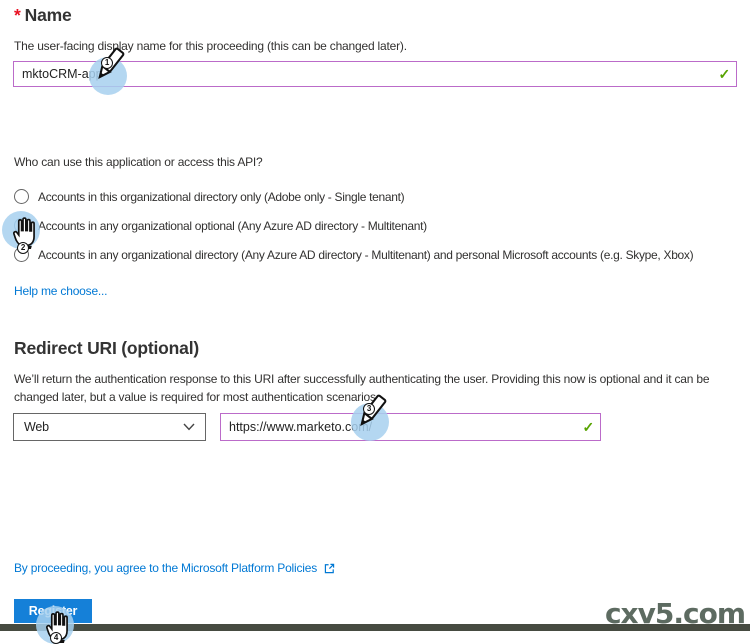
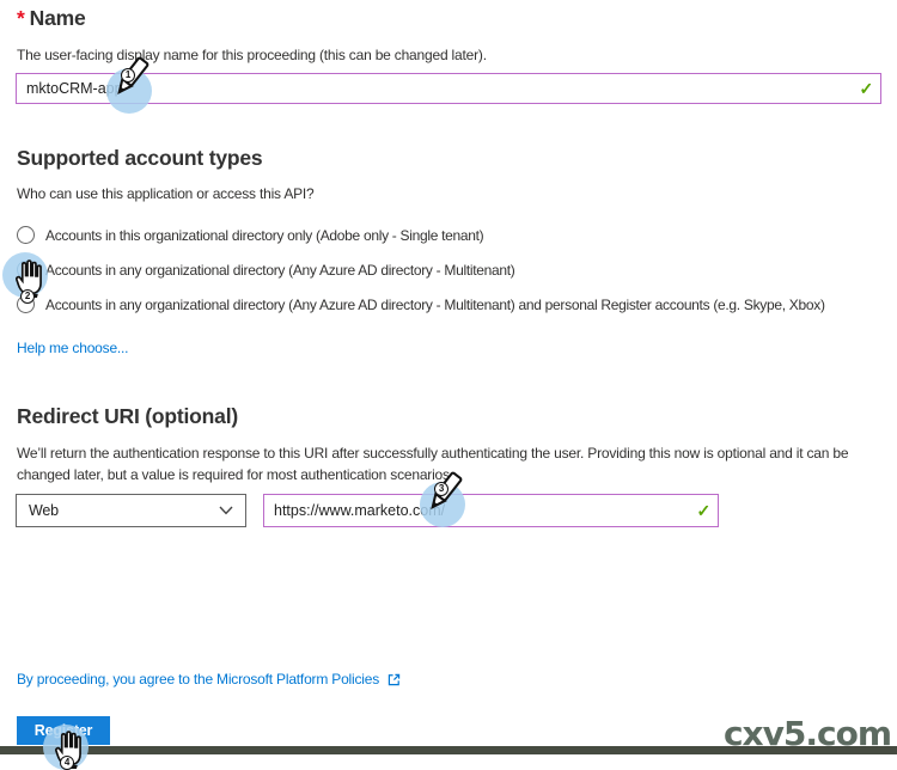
  * Name
  The user-facing display name for this proceeding (this can be changed later).
  mktoCRM-app
  ✓
+ Supported account types
  Who can use this application or access this API?
  Accounts in this organizational directory only (Adobe only - Single tenant)
- Accounts in any organizational optional (Any Azure AD directory - Multitenant)
+ Accounts in any organizational directory (Any Azure AD directory - Multitenant)
- Accounts in any organizational directory (Any Azure AD directory - Multitenant) and personal Microsoft accounts (e.g. Skype, Xbox)
+ Accounts in any organizational directory (Any Azure AD directory - Multitenant) and personal Register accounts (e.g. Skype, Xbox)
  Help me choose...
  Redirect URI (optional)
  We’ll return the authentication response to this URI after successfully authenticating the user. Providing this now is optional and it can be changed later, but a value is required for most authentication scenarios
  Web
  https://www.marketo.com/
  ✓
  By proceeding, you agree to the Microsoft Platform Policies
  Register
  cxv5.com
  1
  2
  3
  4
